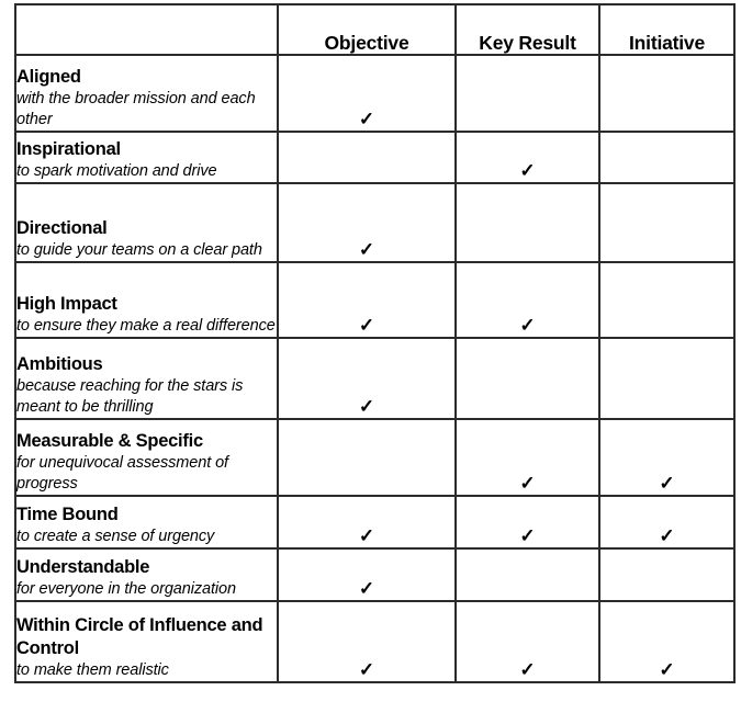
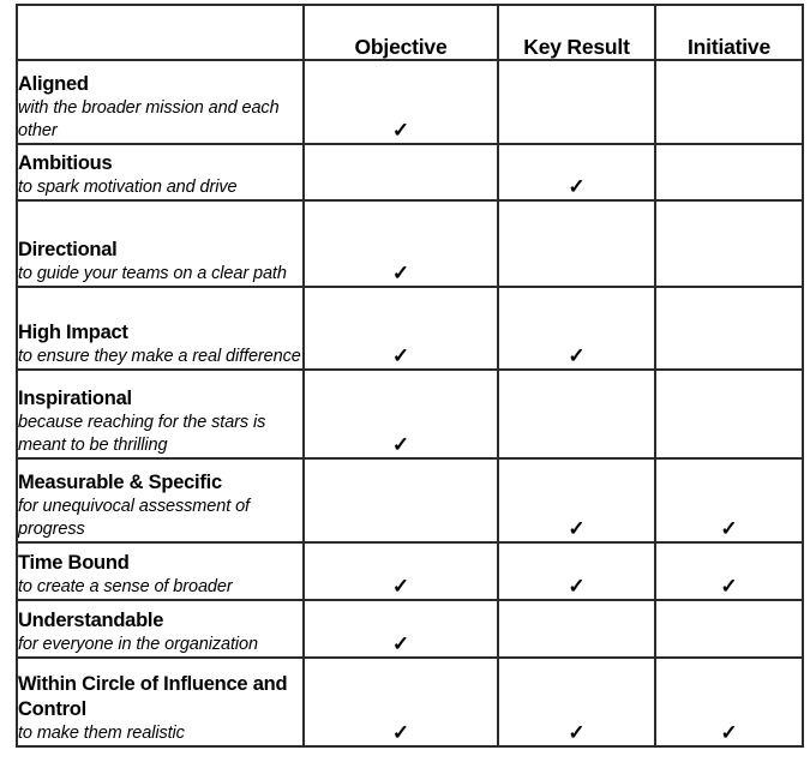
  	Objective	Key Result	Initiative
  Aligned with the broader mission and each other	✓
- Inspirational to spark motivation and drive		✓
+ Ambitious to spark motivation and drive		✓
  Directional to guide your teams on a clear path	✓
  High Impact to ensure they make a real difference	✓	✓
- Ambitious because reaching for the stars is meant to be thrilling	✓
+ Inspirational because reaching for the stars is meant to be thrilling	✓
  Measurable & Specific for unequivocal assessment of progress		✓	✓
- Time Bound to create a sense of urgency	✓	✓	✓
+ Time Bound to create a sense of broader	✓	✓	✓
  Understandable for everyone in the organization	✓
  Within Circle of Influence and Control to make them realistic	✓	✓	✓
